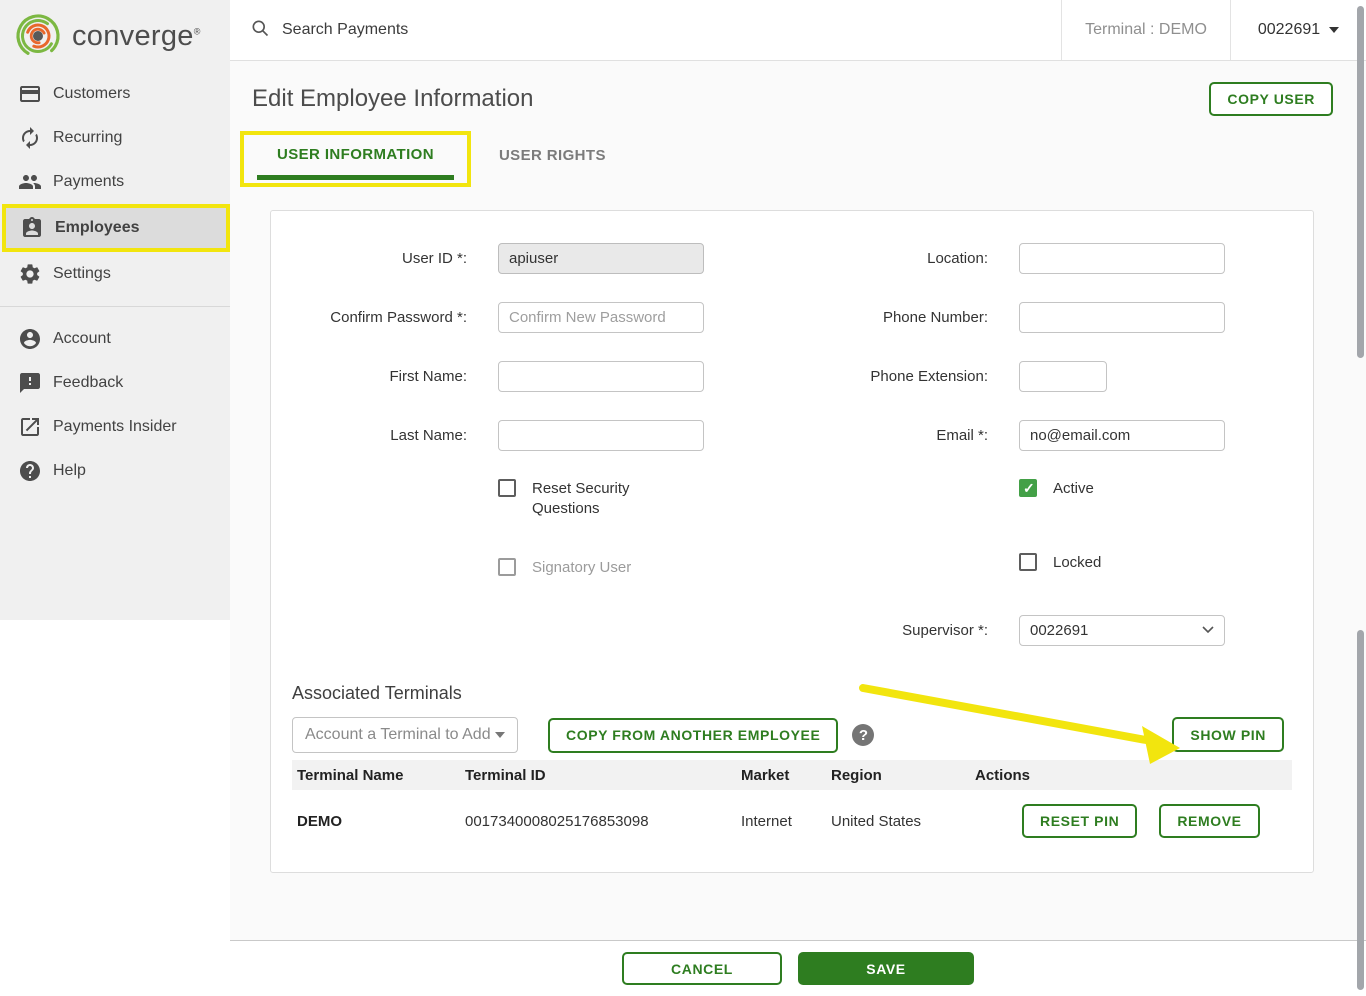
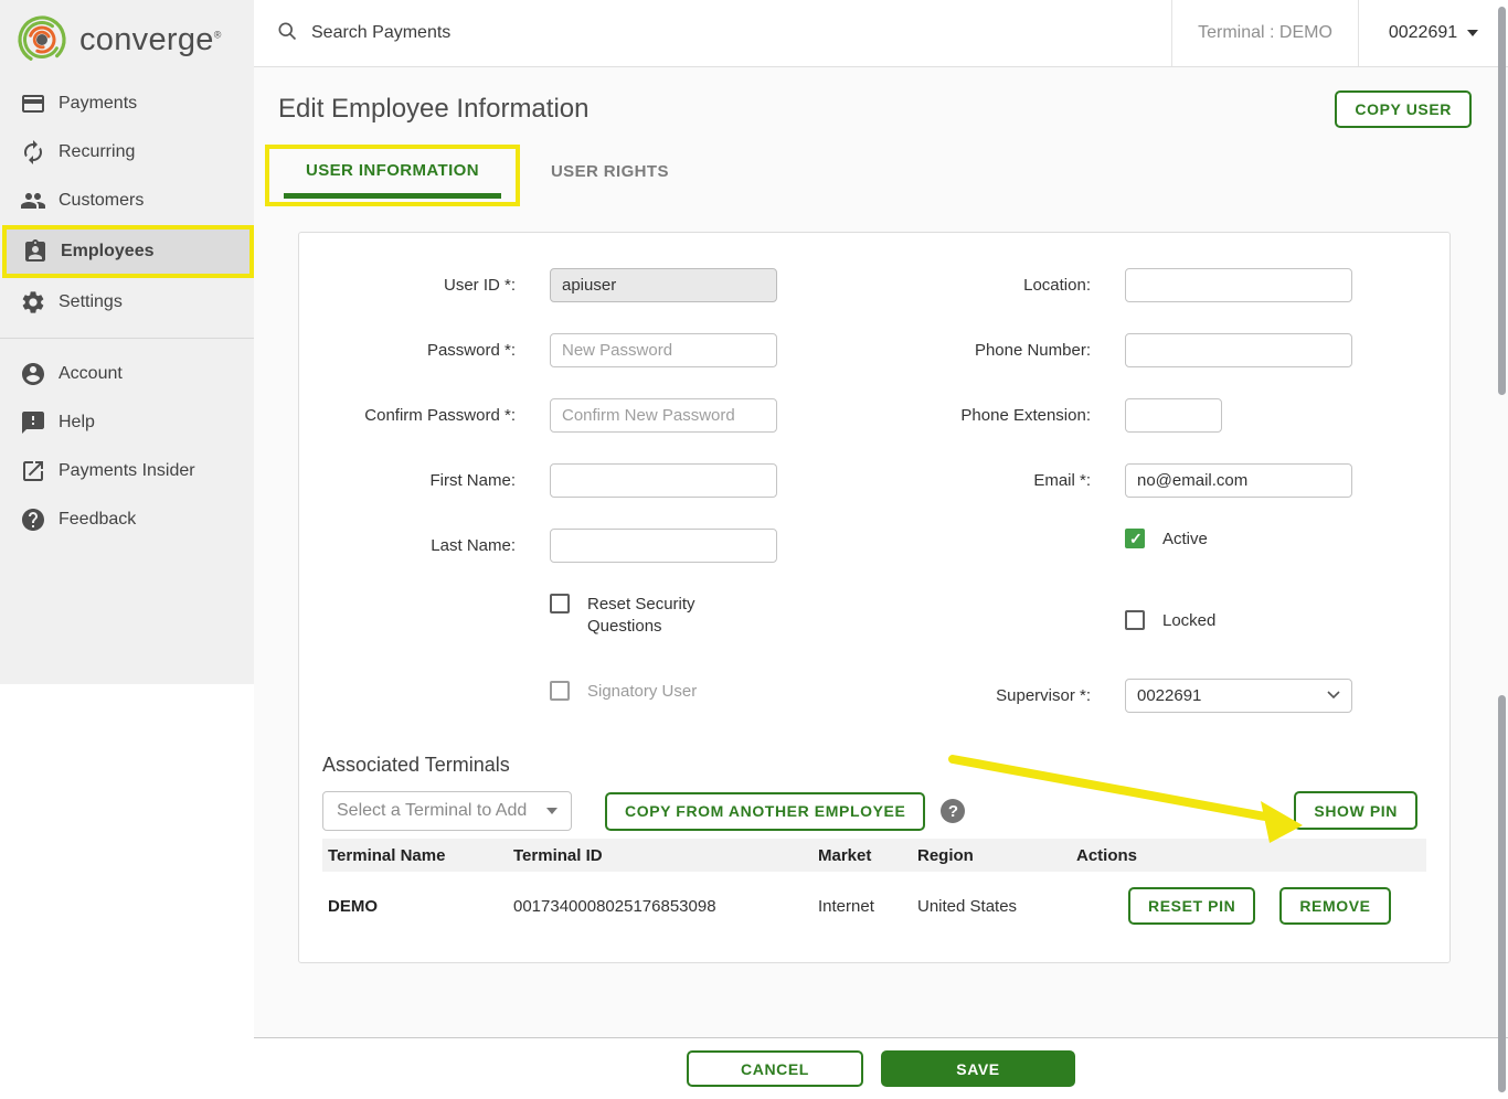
  converge®
- Customers
+ Payments
  Recurring
- Payments
+ Customers
  Employees
  Settings
  Account
- Feedback
+ Help
  Payments Insider
- Help
+ Feedback
  Search Payments
  Terminal : DEMO
  0022691
  Edit Employee Information
  COPY USER
  USER INFORMATION
  USER RIGHTS
  User ID *:
  apiuser
+ Password *:
+ New Password
  Confirm Password *:
  Confirm New Password
  First Name:
  Last Name:
  Reset Security Questions
  Signatory User
  Location:
  Phone Number:
  Phone Extension:
  Email *:
  no@email.com
  Active
  Locked
  Supervisor *:
  0022691
  Associated Terminals
- Account a Terminal to Add
+ Select a Terminal to Add
  COPY FROM ANOTHER EMPLOYEE
  ?
  SHOW PIN
  Terminal Name
  Terminal ID
  Market
  Region
  Actions
  DEMO
  0017340008025176853098
  Internet
  United States
  RESET PIN
  REMOVE
  CANCEL
  SAVE
